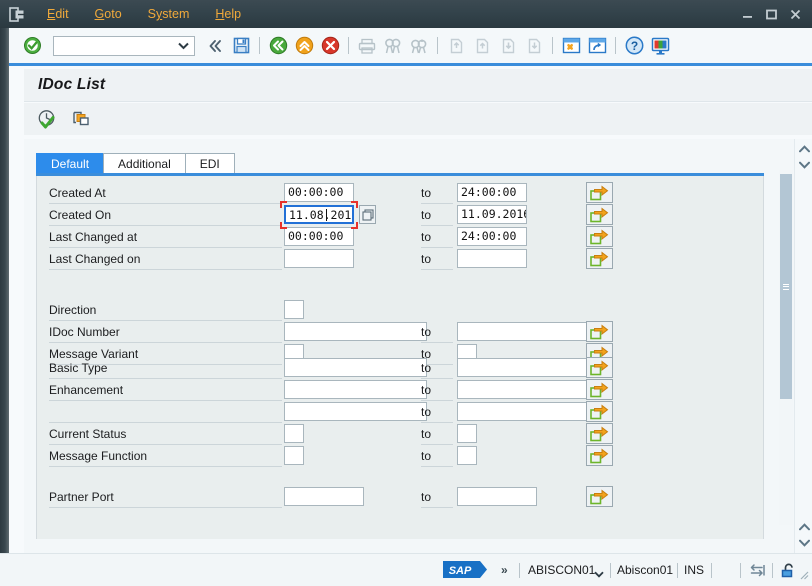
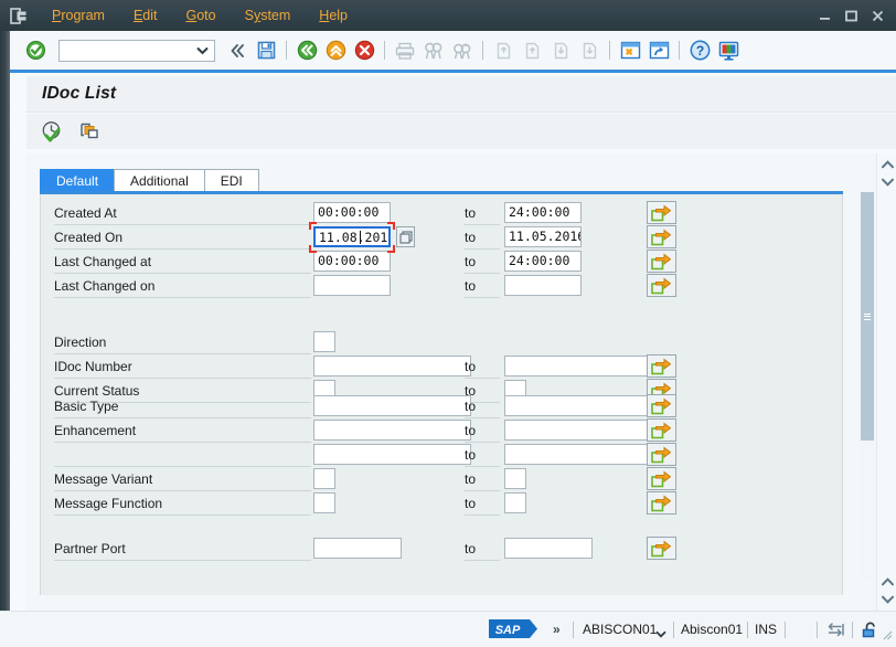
+ Program
  Edit
  Goto
  System
  Help
  ?
  IDoc List
  Default
  Additional
  EDI
  Created At
  00:00:00
  to
  24:00:00
  Created On
  11.08.201
  to
- 11.09.2016
+ 11.05.2016
  Last Changed at
  00:00:00
  to
  24:00:00
  Last Changed on
  to
  Direction
  IDoc Number
  to
- Message Variant
+ Current Status
  to
  Basic Type
  to
  Enhancement
  to
  to
- Current Status
+ Message Variant
  to
  Message Function
  to
  Partner Port
  to
  SAP
  »
  ABISCON01
  Abiscon01
  INS
